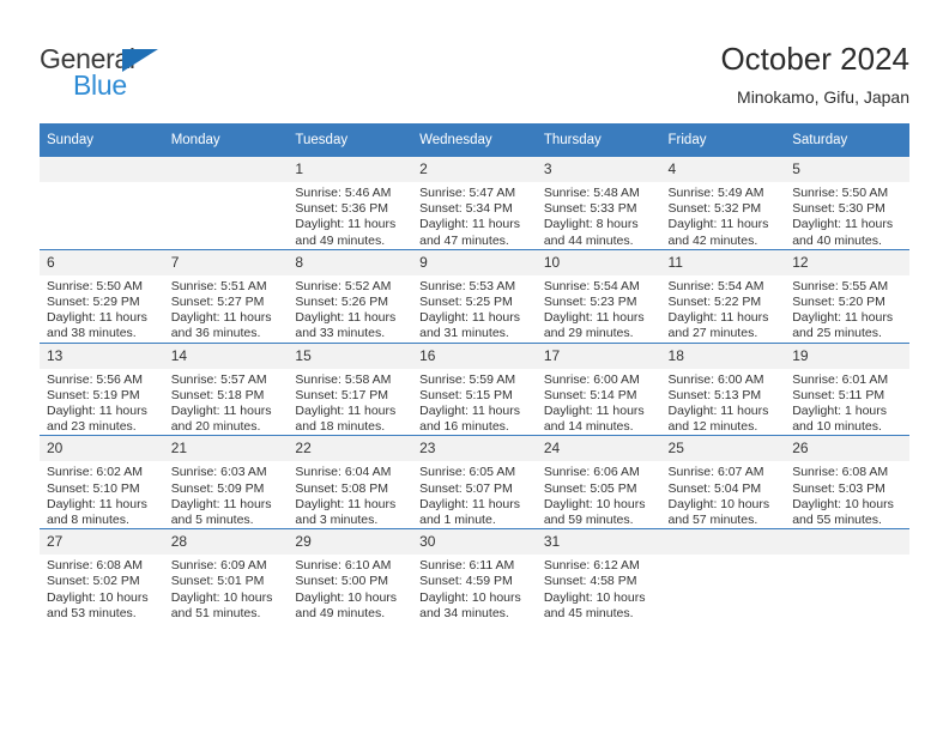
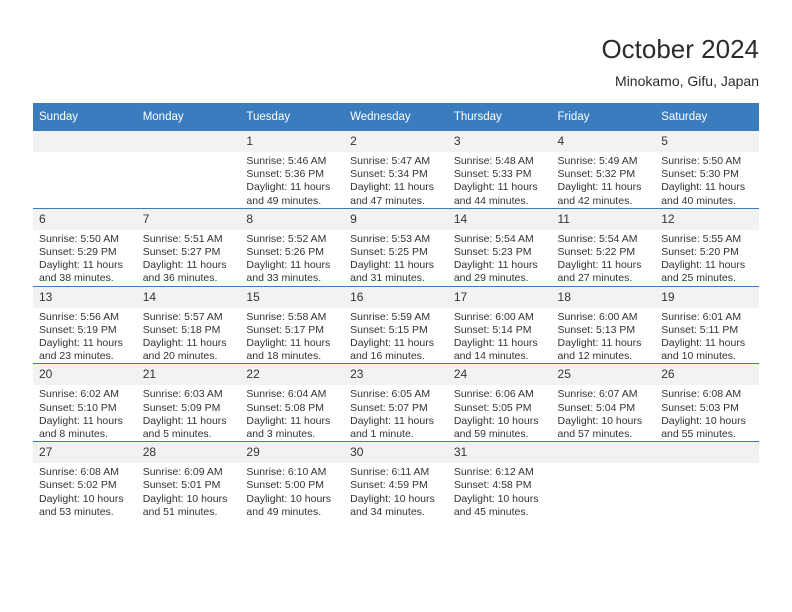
- General
- Blue
  October 2024
  Minokamo, Gifu, Japan
  Sunday	Monday	Tuesday	Wednesday	Thursday	Friday	Saturday
- 		1Sunrise: 5:46 AMSunset: 5:36 PMDaylight: 11 hours and 49 minutes.	2Sunrise: 5:47 AMSunset: 5:34 PMDaylight: 11 hours and 47 minutes.	3Sunrise: 5:48 AMSunset: 5:33 PMDaylight: 8 hours and 44 minutes.	4Sunrise: 5:49 AMSunset: 5:32 PMDaylight: 11 hours and 42 minutes.	5Sunrise: 5:50 AMSunset: 5:30 PMDaylight: 11 hours and 40 minutes.
+ 		1Sunrise: 5:46 AMSunset: 5:36 PMDaylight: 11 hours and 49 minutes.	2Sunrise: 5:47 AMSunset: 5:34 PMDaylight: 11 hours and 47 minutes.	3Sunrise: 5:48 AMSunset: 5:33 PMDaylight: 11 hours and 44 minutes.	4Sunrise: 5:49 AMSunset: 5:32 PMDaylight: 11 hours and 42 minutes.	5Sunrise: 5:50 AMSunset: 5:30 PMDaylight: 11 hours and 40 minutes.
- 6Sunrise: 5:50 AMSunset: 5:29 PMDaylight: 11 hours and 38 minutes.	7Sunrise: 5:51 AMSunset: 5:27 PMDaylight: 11 hours and 36 minutes.	8Sunrise: 5:52 AMSunset: 5:26 PMDaylight: 11 hours and 33 minutes.	9Sunrise: 5:53 AMSunset: 5:25 PMDaylight: 11 hours and 31 minutes.	10Sunrise: 5:54 AMSunset: 5:23 PMDaylight: 11 hours and 29 minutes.	11Sunrise: 5:54 AMSunset: 5:22 PMDaylight: 11 hours and 27 minutes.	12Sunrise: 5:55 AMSunset: 5:20 PMDaylight: 11 hours and 25 minutes.
+ 6Sunrise: 5:50 AMSunset: 5:29 PMDaylight: 11 hours and 38 minutes.	7Sunrise: 5:51 AMSunset: 5:27 PMDaylight: 11 hours and 36 minutes.	8Sunrise: 5:52 AMSunset: 5:26 PMDaylight: 11 hours and 33 minutes.	9Sunrise: 5:53 AMSunset: 5:25 PMDaylight: 11 hours and 31 minutes.	14Sunrise: 5:54 AMSunset: 5:23 PMDaylight: 11 hours and 29 minutes.	11Sunrise: 5:54 AMSunset: 5:22 PMDaylight: 11 hours and 27 minutes.	12Sunrise: 5:55 AMSunset: 5:20 PMDaylight: 11 hours and 25 minutes.
- 13Sunrise: 5:56 AMSunset: 5:19 PMDaylight: 11 hours and 23 minutes.	14Sunrise: 5:57 AMSunset: 5:18 PMDaylight: 11 hours and 20 minutes.	15Sunrise: 5:58 AMSunset: 5:17 PMDaylight: 11 hours and 18 minutes.	16Sunrise: 5:59 AMSunset: 5:15 PMDaylight: 11 hours and 16 minutes.	17Sunrise: 6:00 AMSunset: 5:14 PMDaylight: 11 hours and 14 minutes.	18Sunrise: 6:00 AMSunset: 5:13 PMDaylight: 11 hours and 12 minutes.	19Sunrise: 6:01 AMSunset: 5:11 PMDaylight: 1 hours and 10 minutes.
+ 13Sunrise: 5:56 AMSunset: 5:19 PMDaylight: 11 hours and 23 minutes.	14Sunrise: 5:57 AMSunset: 5:18 PMDaylight: 11 hours and 20 minutes.	15Sunrise: 5:58 AMSunset: 5:17 PMDaylight: 11 hours and 18 minutes.	16Sunrise: 5:59 AMSunset: 5:15 PMDaylight: 11 hours and 16 minutes.	17Sunrise: 6:00 AMSunset: 5:14 PMDaylight: 11 hours and 14 minutes.	18Sunrise: 6:00 AMSunset: 5:13 PMDaylight: 11 hours and 12 minutes.	19Sunrise: 6:01 AMSunset: 5:11 PMDaylight: 11 hours and 10 minutes.
  20Sunrise: 6:02 AMSunset: 5:10 PMDaylight: 11 hours and 8 minutes.	21Sunrise: 6:03 AMSunset: 5:09 PMDaylight: 11 hours and 5 minutes.	22Sunrise: 6:04 AMSunset: 5:08 PMDaylight: 11 hours and 3 minutes.	23Sunrise: 6:05 AMSunset: 5:07 PMDaylight: 11 hours and 1 minute.	24Sunrise: 6:06 AMSunset: 5:05 PMDaylight: 10 hours and 59 minutes.	25Sunrise: 6:07 AMSunset: 5:04 PMDaylight: 10 hours and 57 minutes.	26Sunrise: 6:08 AMSunset: 5:03 PMDaylight: 10 hours and 55 minutes.
  27Sunrise: 6:08 AMSunset: 5:02 PMDaylight: 10 hours and 53 minutes.	28Sunrise: 6:09 AMSunset: 5:01 PMDaylight: 10 hours and 51 minutes.	29Sunrise: 6:10 AMSunset: 5:00 PMDaylight: 10 hours and 49 minutes.	30Sunrise: 6:11 AMSunset: 4:59 PMDaylight: 10 hours and 34 minutes.	31Sunrise: 6:12 AMSunset: 4:58 PMDaylight: 10 hours and 45 minutes.
